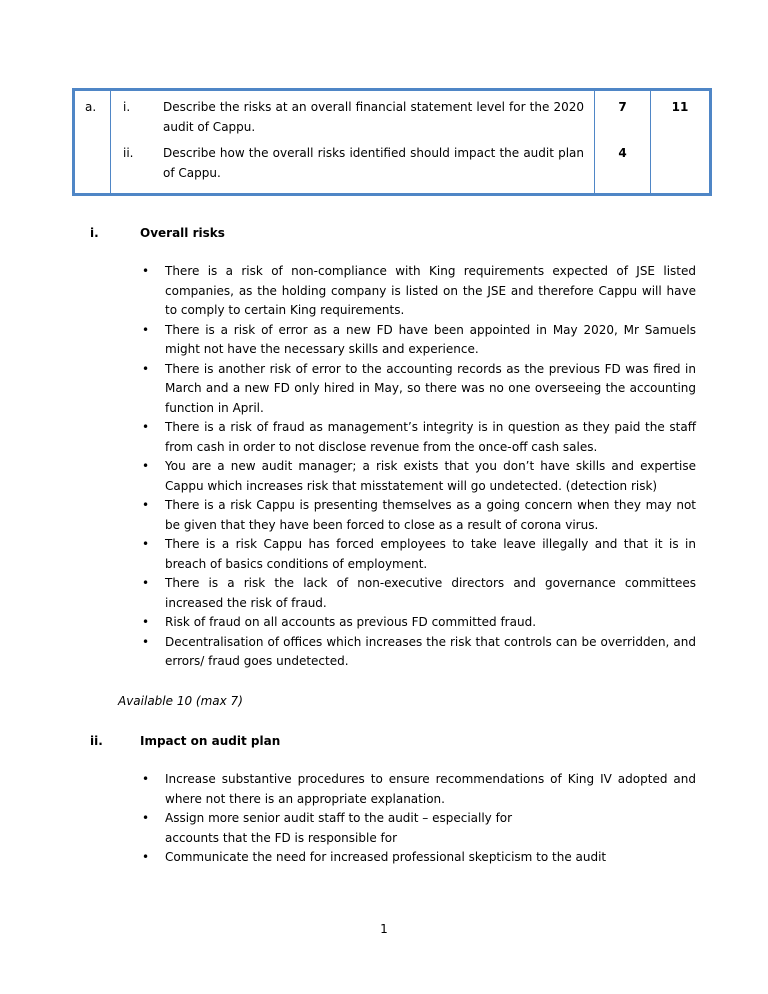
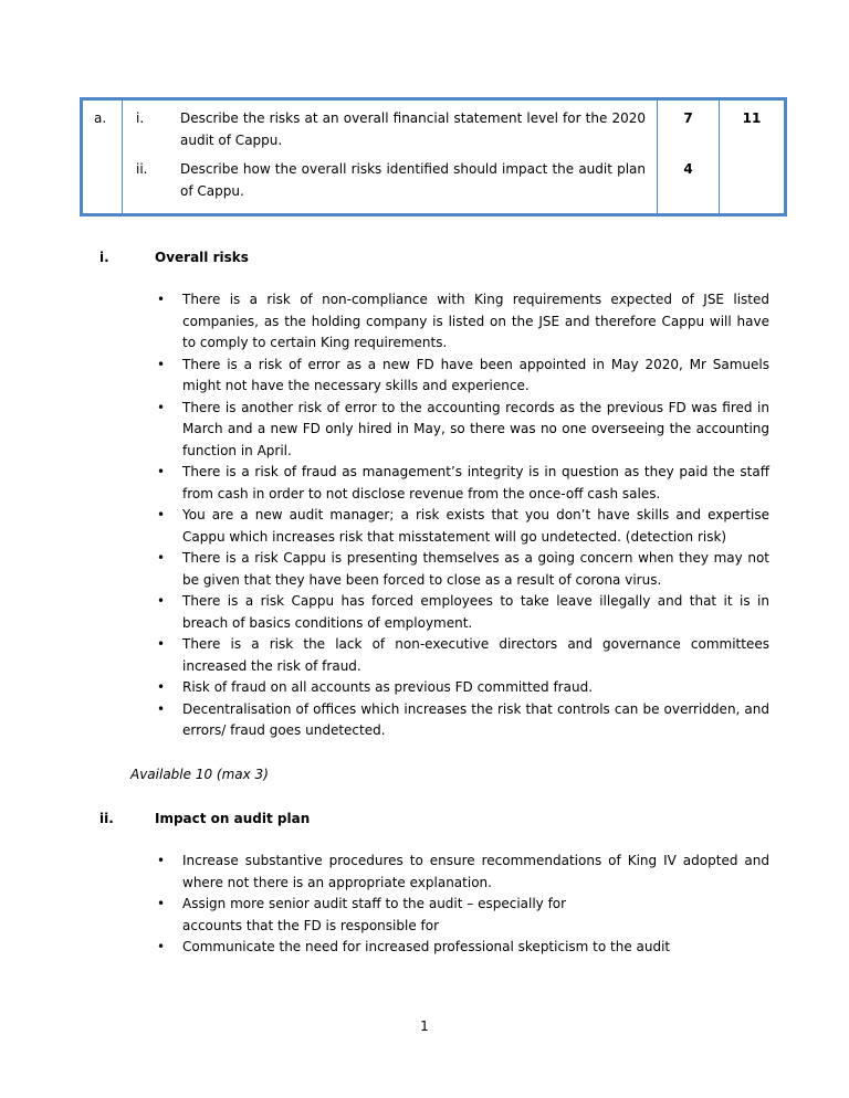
  a.
  i.
  Describe the risks at an overall financial statement level for the 2020 audit of Cappu.
  7
  11
  ii.
  Describe how the overall risks identified should impact the audit plan of Cappu.
  4
  i. Overall risks
  There is a risk of non-compliance with King requirements expected of JSE listed companies, as the holding company is listed on the JSE and therefore Cappu will have to comply to certain King requirements.
  There is a risk of error as a new FD have been appointed in May 2020, Mr Samuels might not have the necessary skills and experience.
  There is another risk of error to the accounting records as the previous FD was fired in March and a new FD only hired in May, so there was no one overseeing the accounting function in April.
  There is a risk of fraud as management’s integrity is in question as they paid the staff from cash in order to not disclose revenue from the once-off cash sales.
  You are a new audit manager; a risk exists that you don’t have skills and expertise Cappu which increases risk that misstatement will go undetected. (detection risk)
  There is a risk Cappu is presenting themselves as a going concern when they may not be given that they have been forced to close as a result of corona virus.
  There is a risk Cappu has forced employees to take leave illegally and that it is in breach of basics conditions of employment.
  There is a risk the lack of non-executive directors and governance committees increased the risk of fraud.
  Risk of fraud on all accounts as previous FD committed fraud.
  Decentralisation of offices which increases the risk that controls can be overridden, and errors/ fraud goes undetected.
- Available 10 (max 7)
+ Available 10 (max 3)
  ii. Impact on audit plan
  Increase substantive procedures to ensure recommendations of King IV adopted and where not there is an appropriate explanation.
  Assign more senior audit staff to the audit – especially for
  accounts that the FD is responsible for
  Communicate the need for increased professional skepticism to the audit
  1
